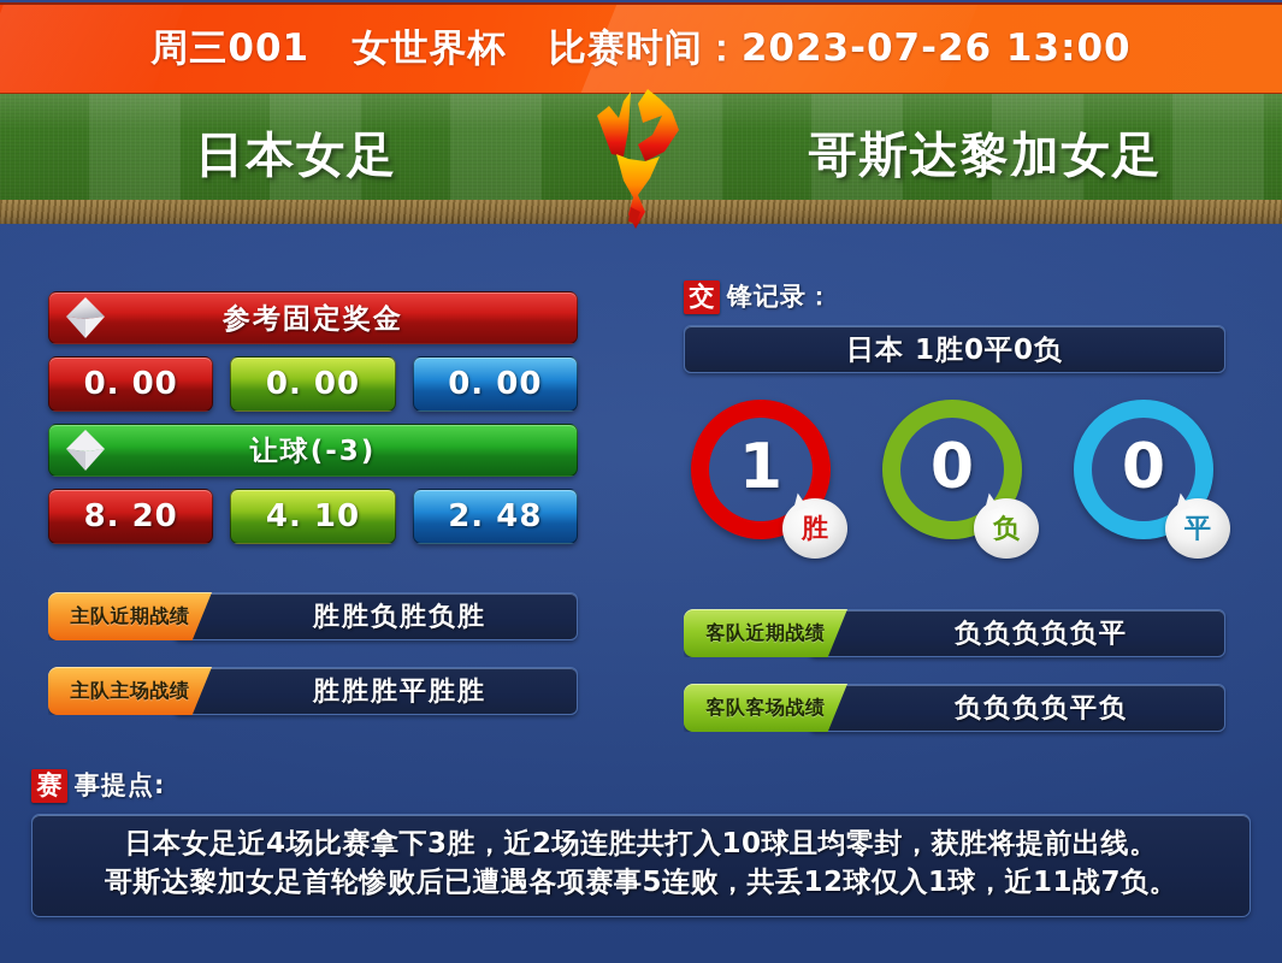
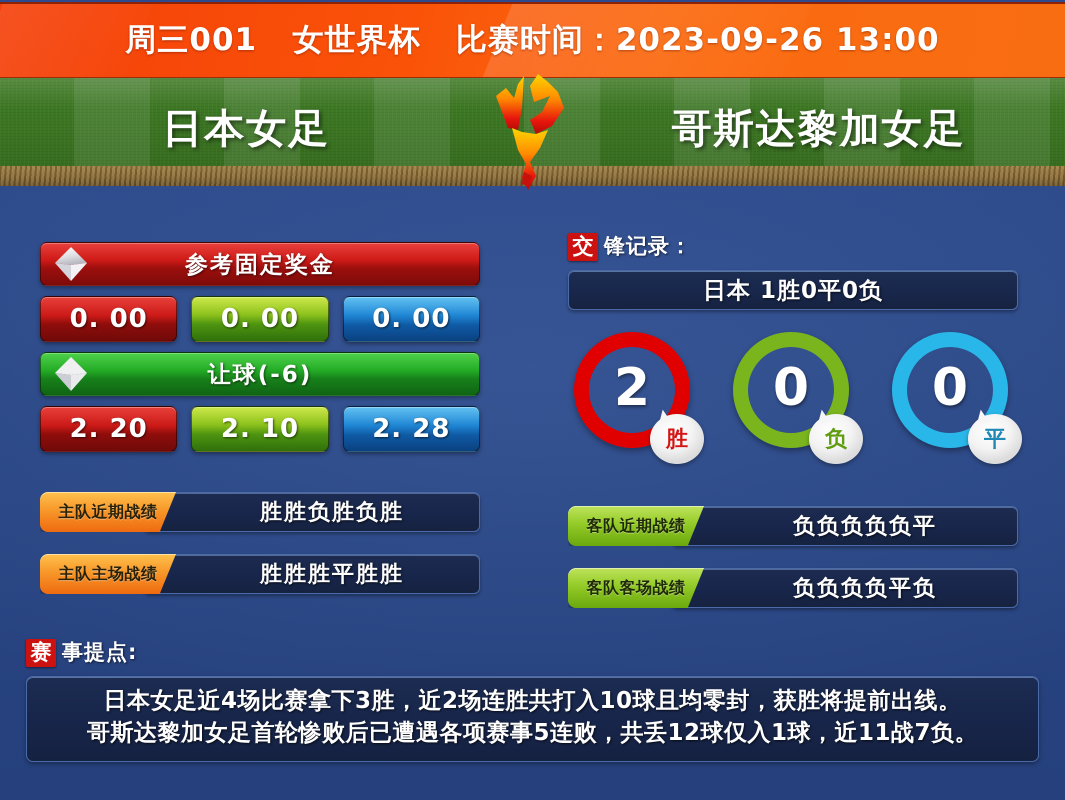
- 周三001 女世界杯 比赛时间：2023-07-26 13:00
+ 周三001 女世界杯 比赛时间：2023-09-26 13:00
  日本女足
  哥斯达黎加女足
  参考固定奖金
  0. 00
  0. 00
  0. 00
- 让球(-3)
+ 让球(-6)
- 8. 20
+ 2. 20
- 4. 10
+ 2. 10
- 2. 48
+ 2. 28
  主队近期战绩
  胜胜负胜负胜
  主队主场战绩
  胜胜胜平胜胜
  交
  锋记录：
  日本 1胜0平0负
- 1
+ 2
  胜
  0
  负
  0
  平
  客队近期战绩
  负负负负负平
  客队客场战绩
  负负负负平负
  赛
  事提点:
  日本女足近4场比赛拿下3胜，近2场连胜共打入10球且均零封，获胜将提前出线。
  哥斯达黎加女足首轮惨败后已遭遇各项赛事5连败，共丢12球仅入1球，近11战7负。
